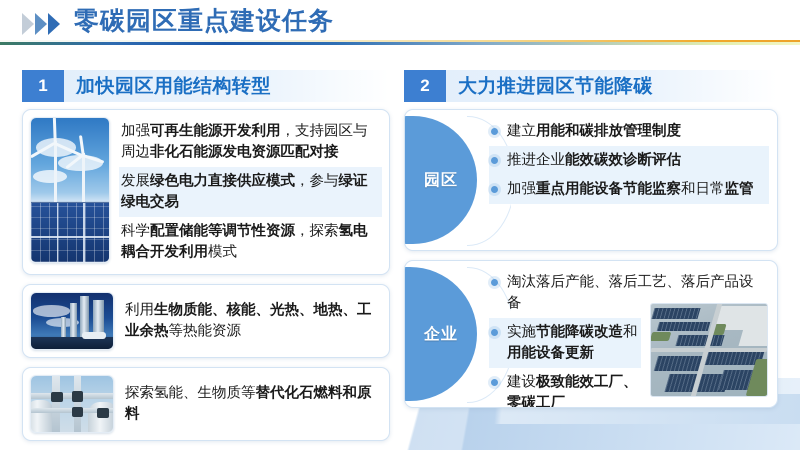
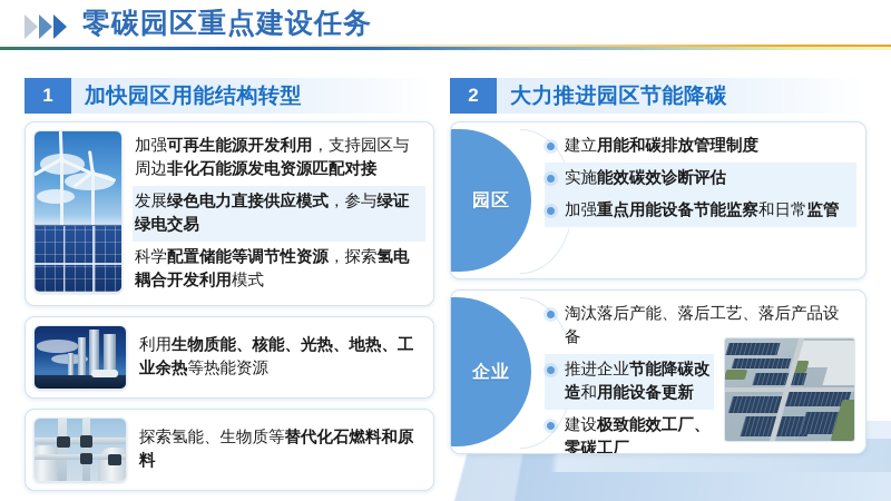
  零碳园区重点建设任务
  1
  加快园区用能结构转型
  加强可再生能源开发利用，支持园区与周边非化石能源发电资源匹配对接
  发展绿色电力直接供应模式，参与绿证绿电交易
  科学配置储能等调节性资源，探索氢电耦合开发利用模式
  利用生物质能、核能、光热、地热、工业余热等热能资源
  探索氢能、生物质等替代化石燃料和原料
  2
  大力推进园区节能降碳
  园区
  建立用能和碳排放管理制度
- 推进企业能效碳效诊断评估
+ 实施能效碳效诊断评估
  加强重点用能设备节能监察和日常监管
  企业
  淘汰落后产能、落后工艺、落后产品设备
- 实施节能降碳改造和用能设备更新
+ 推进企业节能降碳改造和用能设备更新
  建设极致能效工厂、零碳工厂
